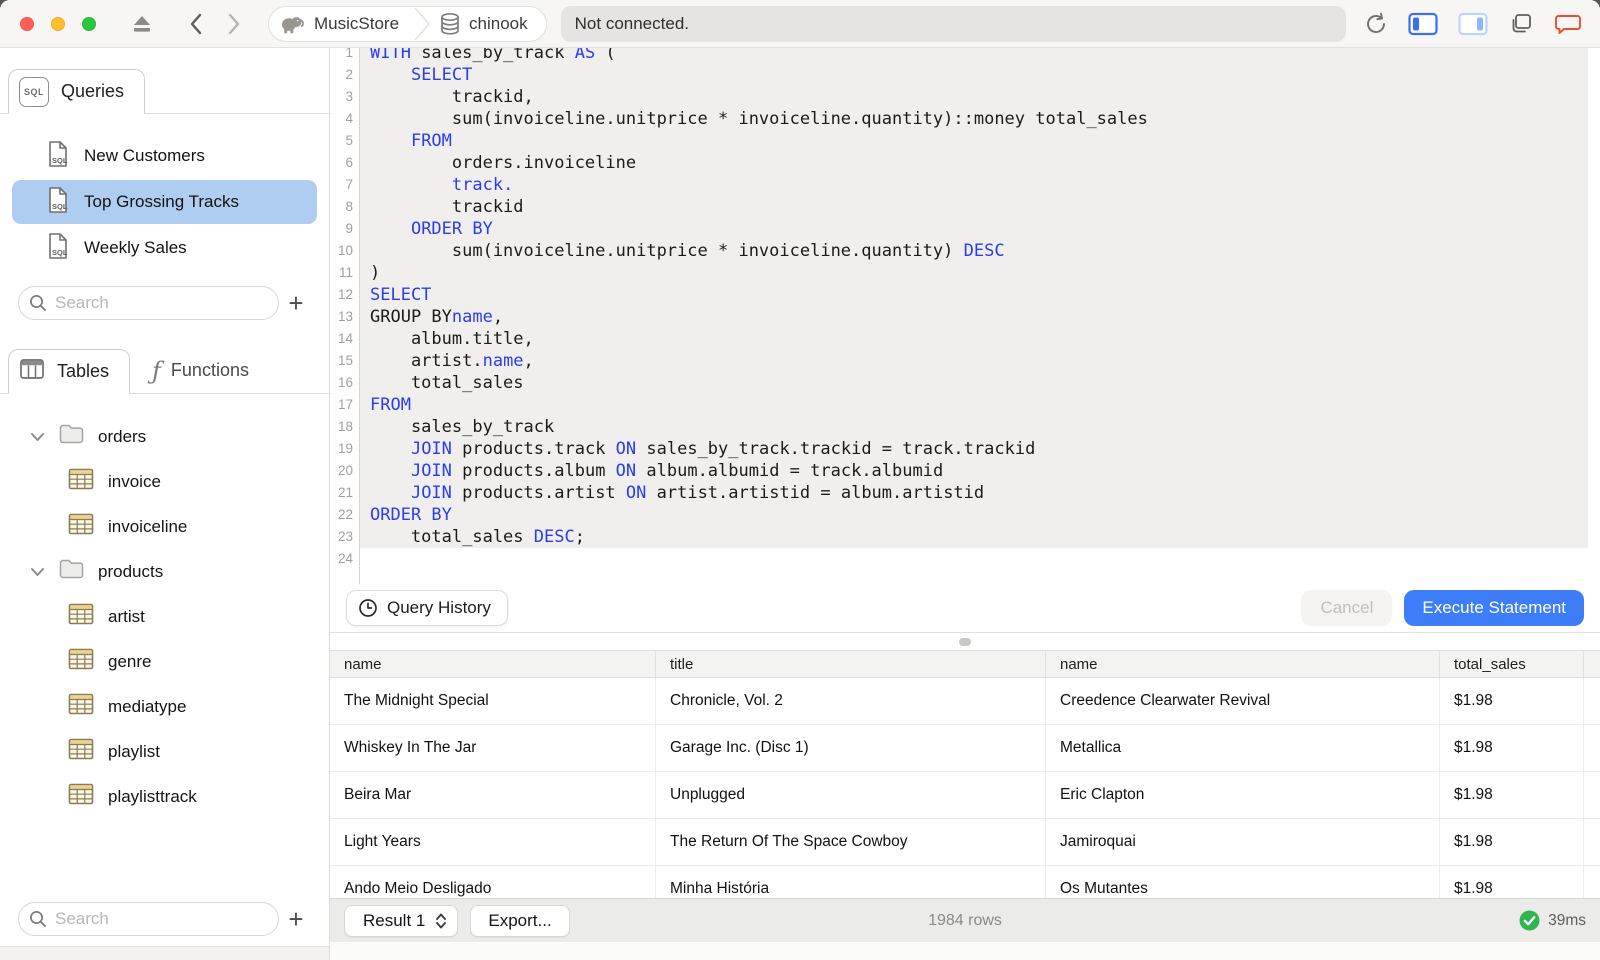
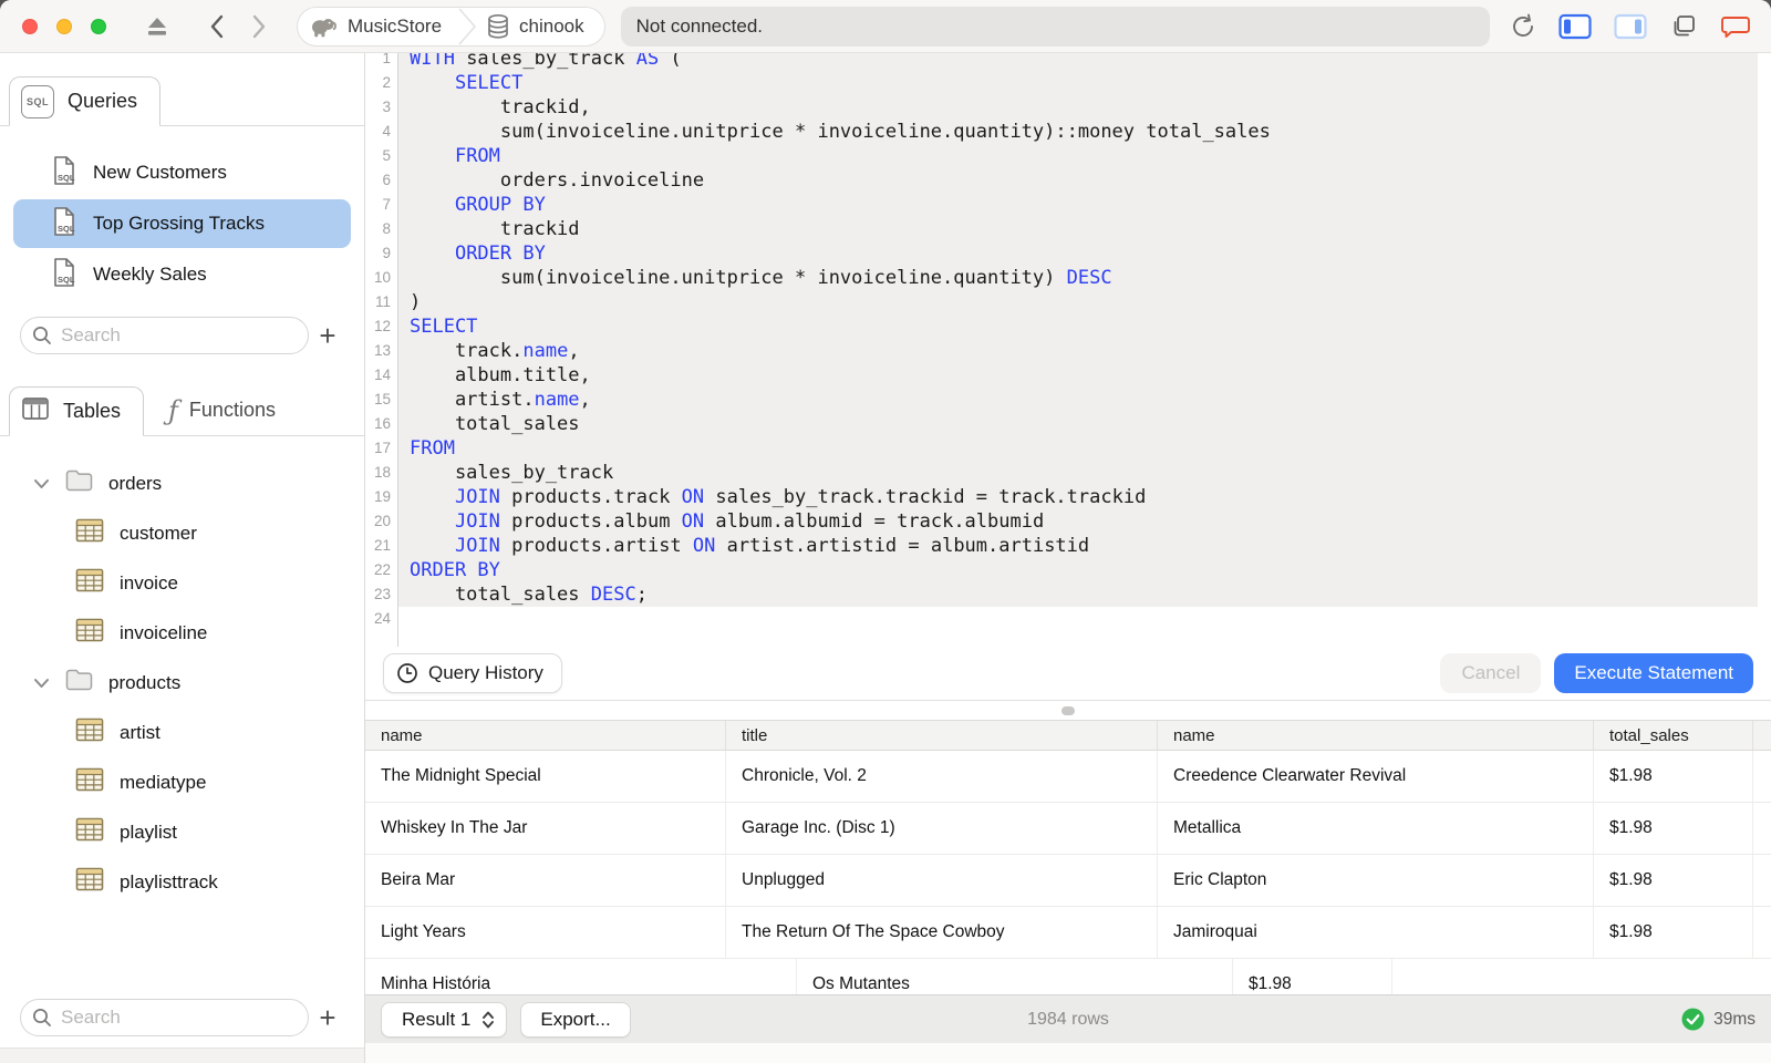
  MusicStore
  chinook
  Not connected.
  SQL
  Queries
  SQL
  New Customers
  SQL
  Top Grossing Tracks
  SQL
  Weekly Sales
  Search
  +
  Tables
  ƒ
  Functions
  orders
+ customer
  invoice
  invoiceline
  products
  artist
- genre
  mediatype
  playlist
  playlisttrack
  Search
  +
  1
  2
  3
  4
  5
  6
  7
  8
  9
  10
  11
  12
  13
  14
  15
  16
  17
  18
  19
  20
  21
  22
  23
  24
  WITH sales_by_track AS (
  SELECT
  trackid,
  sum(invoiceline.unitprice * invoiceline.quantity)::money total_sales
  FROM
  orders.invoiceline
- track.
+ GROUP BY
  trackid
  ORDER BY
  sum(invoiceline.unitprice * invoiceline.quantity) DESC
  )
  SELECT
- GROUP BYname,
+ track.name,
  album.title,
  artist.name,
  total_sales
  FROM
  sales_by_track
  JOIN products.track ON sales_by_track.trackid = track.trackid
  JOIN products.album ON album.albumid = track.albumid
  JOIN products.artist ON artist.artistid = album.artistid
  ORDER BY
  total_sales DESC;
  Query History
  Cancel
  Execute Statement
  name
  title
  name
  total_sales
  The Midnight Special
  Chronicle, Vol. 2
  Creedence Clearwater Revival
  $1.98
  Whiskey In The Jar
  Garage Inc. (Disc 1)
  Metallica
  $1.98
  Beira Mar
  Unplugged
  Eric Clapton
  $1.98
  Light Years
  The Return Of The Space Cowboy
  Jamiroquai
  $1.98
- Ando Meio Desligado
  Minha História
  Os Mutantes
  $1.98
  1984 rows
  Result 1
  Export...
  39ms
